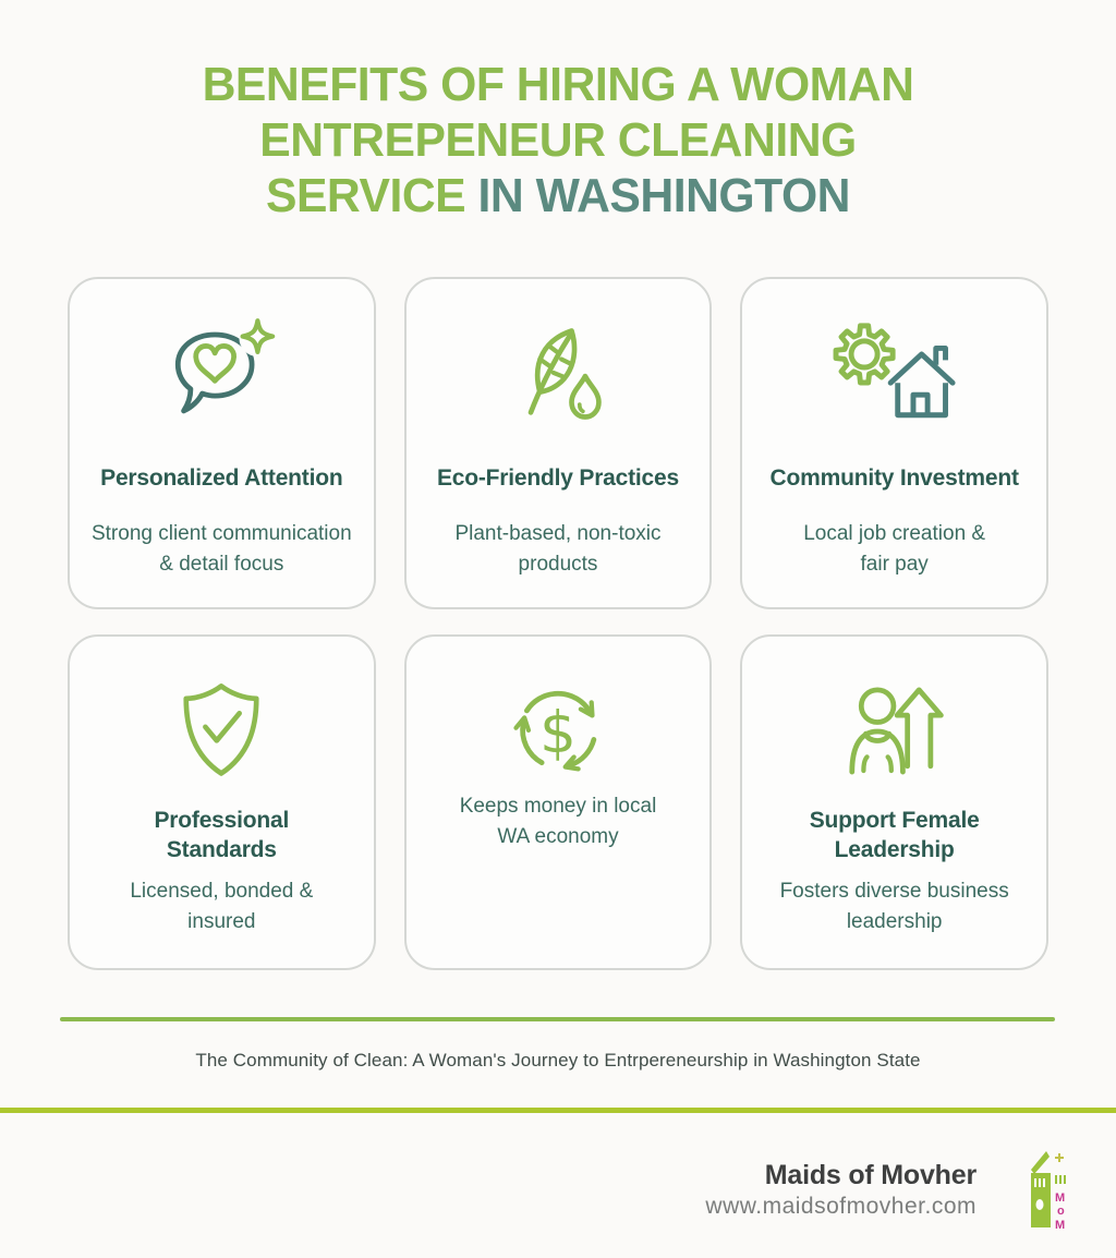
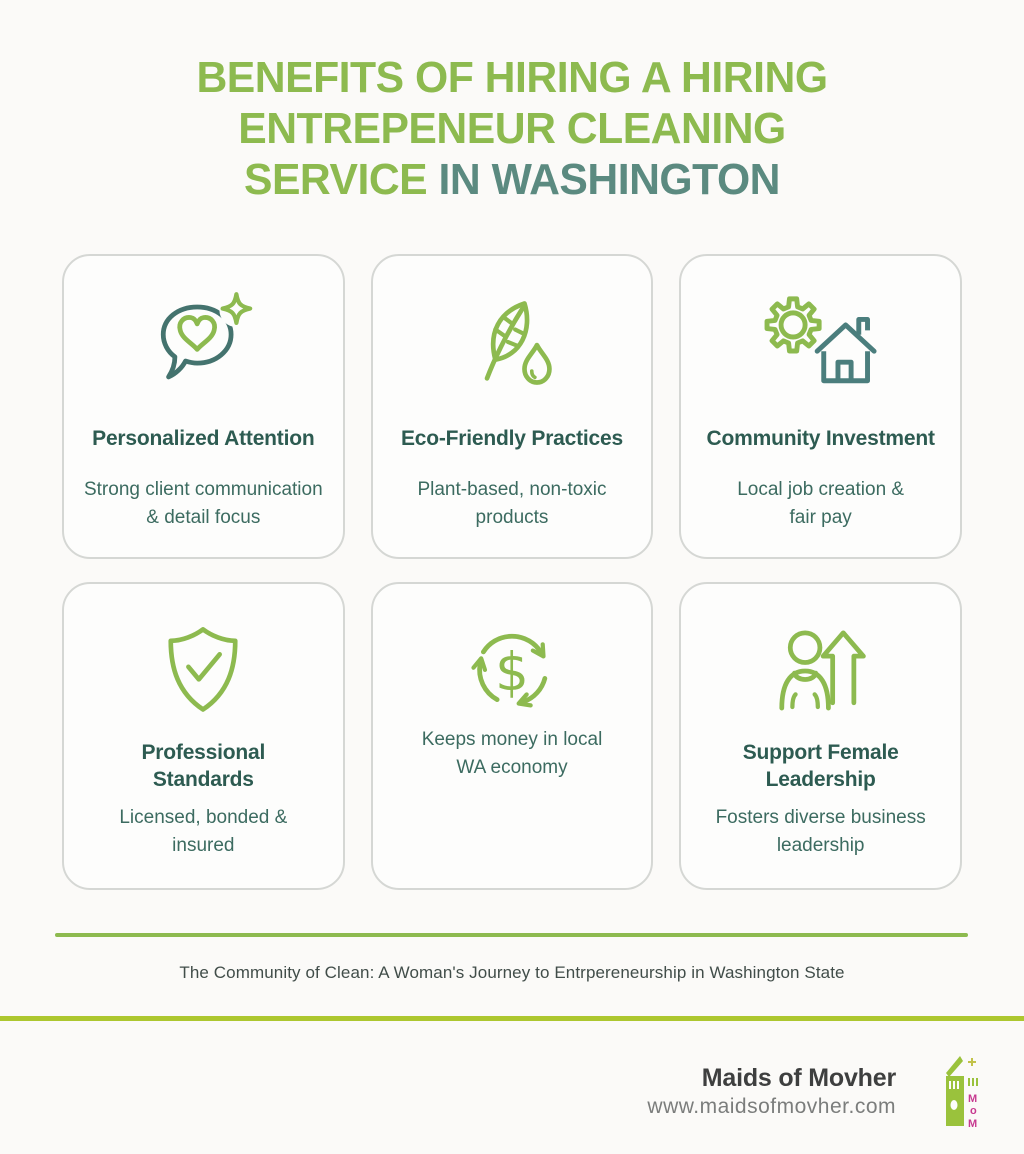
- BENEFITS OF HIRING A WOMAN
+ BENEFITS OF HIRING A HIRING
  ENTREPENEUR CLEANING
  SERVICE IN WASHINGTON
  Personalized Attention
  Strong client communication
  & detail focus
  Eco-Friendly Practices
  Plant-based, non-toxic
  products
  Community Investment
  Local job creation &
  fair pay
  Professional
  Standards
  Licensed, bonded &
  insured
  $
  Keeps money in local
  WA economy
  Support Female
  Leadership
  Fosters diverse business
  leadership
  The Community of Clean: A Woman's Journey to Entrpereneurship in Washington State
  Maids of Movher
  www.maidsofmovher.com
  M
  o
  M
